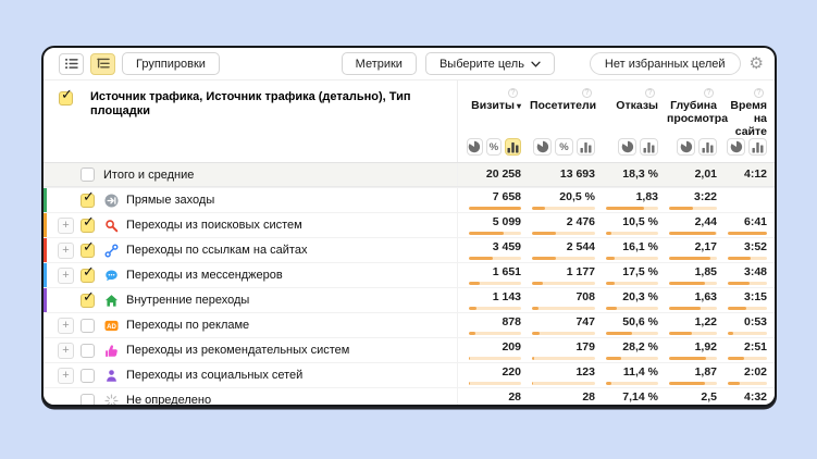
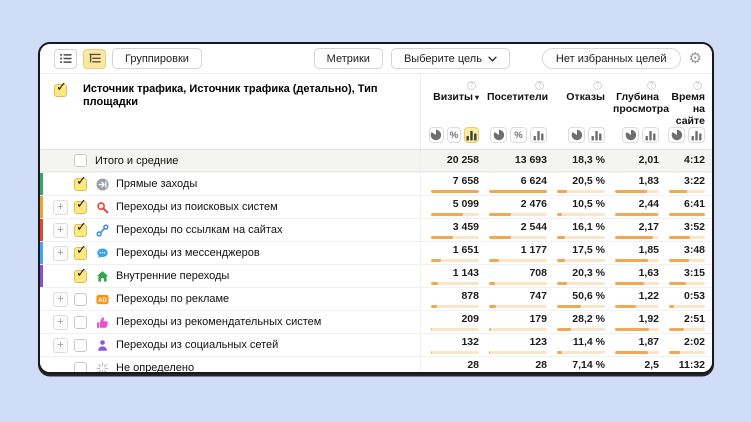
  Группировки
  Метрики
  Выберите цель
  Нет избранных целей
  ⚙
  Источник трафика, Источник трафика (детально), Тип площадки
  Визиты ▾
  %
  Посетители
  %
  Отказы
  Глубина просмотра
  Время на сайте
  Итого и средние
  20 258
  13 693
  18,3 %
  2,01
  4:12
  Прямые заходы
  7 658
+ 6 624
  20,5 %
  1,83
  3:22
  +
  Переходы из поисковых систем
  5 099
  2 476
  10,5 %
  2,44
  6:41
  +
  Переходы по ссылкам на сайтах
  3 459
  2 544
  16,1 %
  2,17
  3:52
  +
  Переходы из мессенджеров
  1 651
  1 177
  17,5 %
  1,85
  3:48
  Внутренние переходы
  1 143
  708
  20,3 %
  1,63
  3:15
  +
  Переходы по рекламе
  878
  747
  50,6 %
  1,22
  0:53
  +
  Переходы из рекомендательных систем
  209
  179
  28,2 %
  1,92
  2:51
  +
  Переходы из социальных сетей
- 220
+ 132
  123
  11,4 %
  1,87
  2:02
  Не определено
  28
  28
  7,14 %
  2,5
- 4:32
+ 11:32
